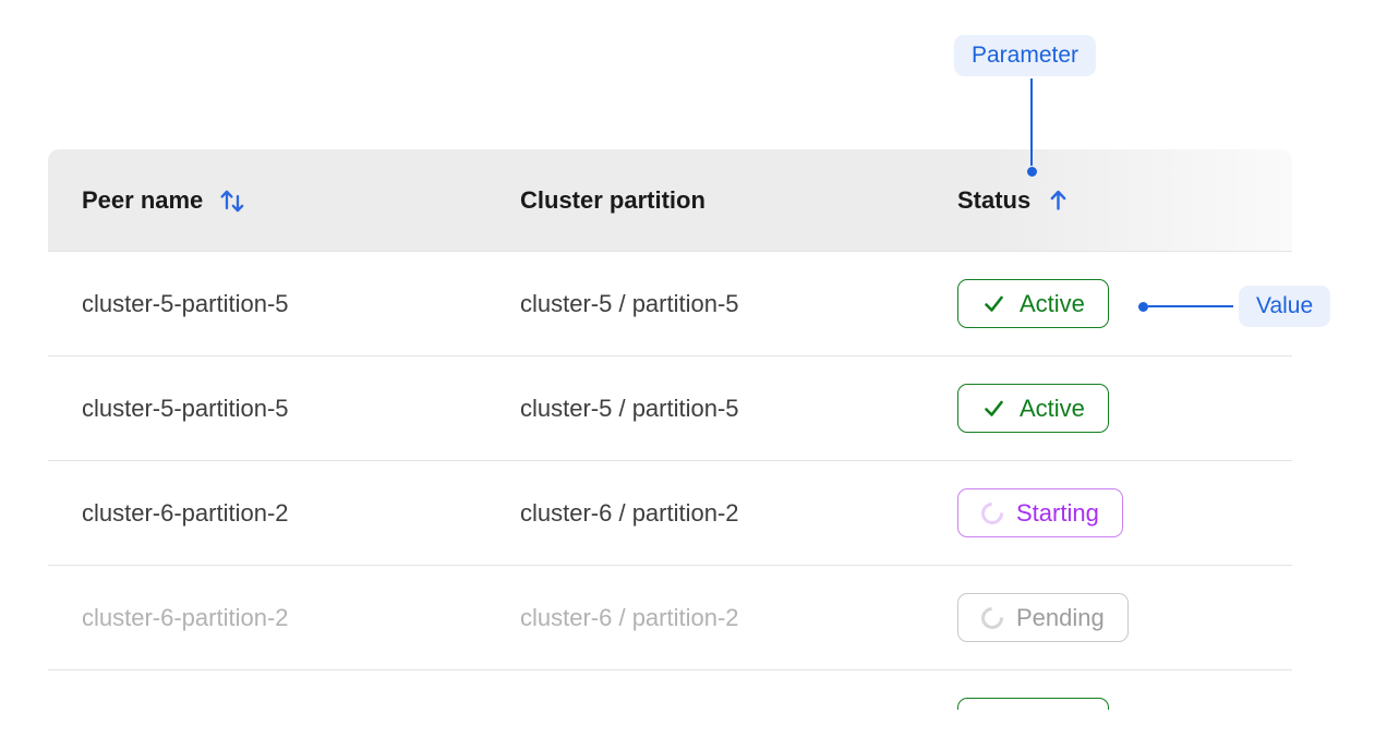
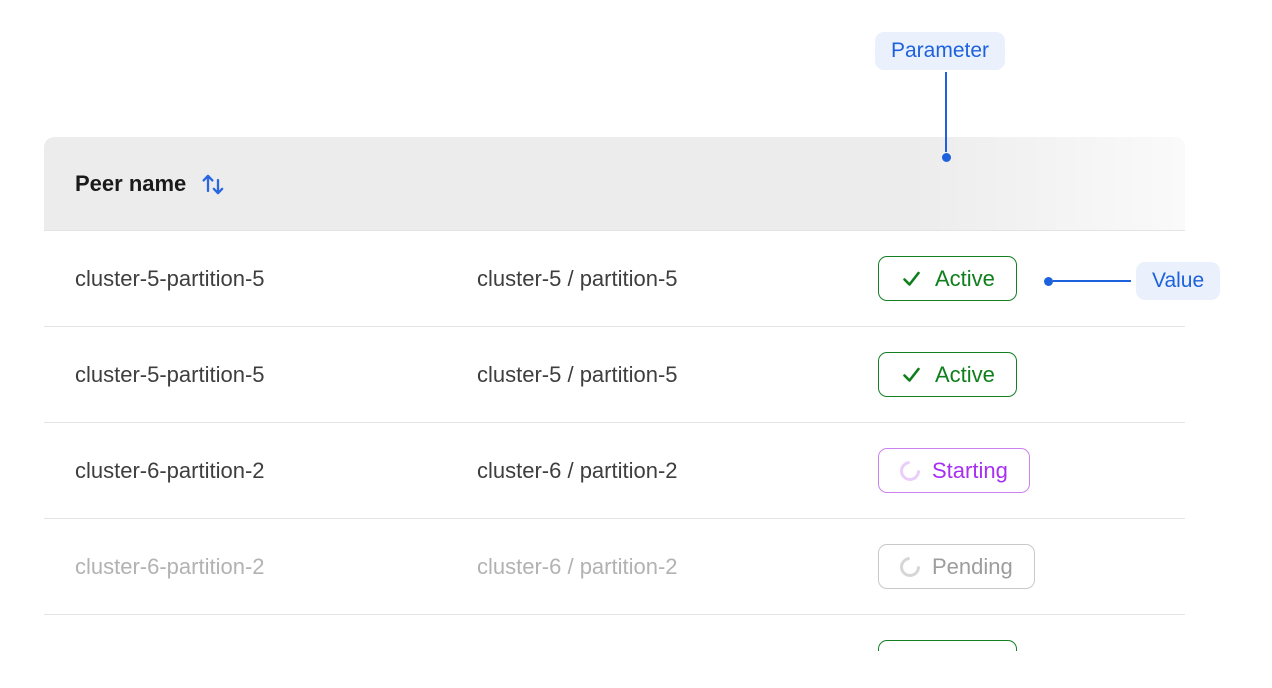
  Peer name
- Cluster partition
- Status
  cluster-5-partition-5
  cluster-5 / partition-5
  Active
  cluster-5-partition-5
  cluster-5 / partition-5
  Active
  cluster-6-partition-2
  cluster-6 / partition-2
  Starting
  cluster-6-partition-2
  cluster-6 / partition-2
  Pending
  Parameter
  Value
